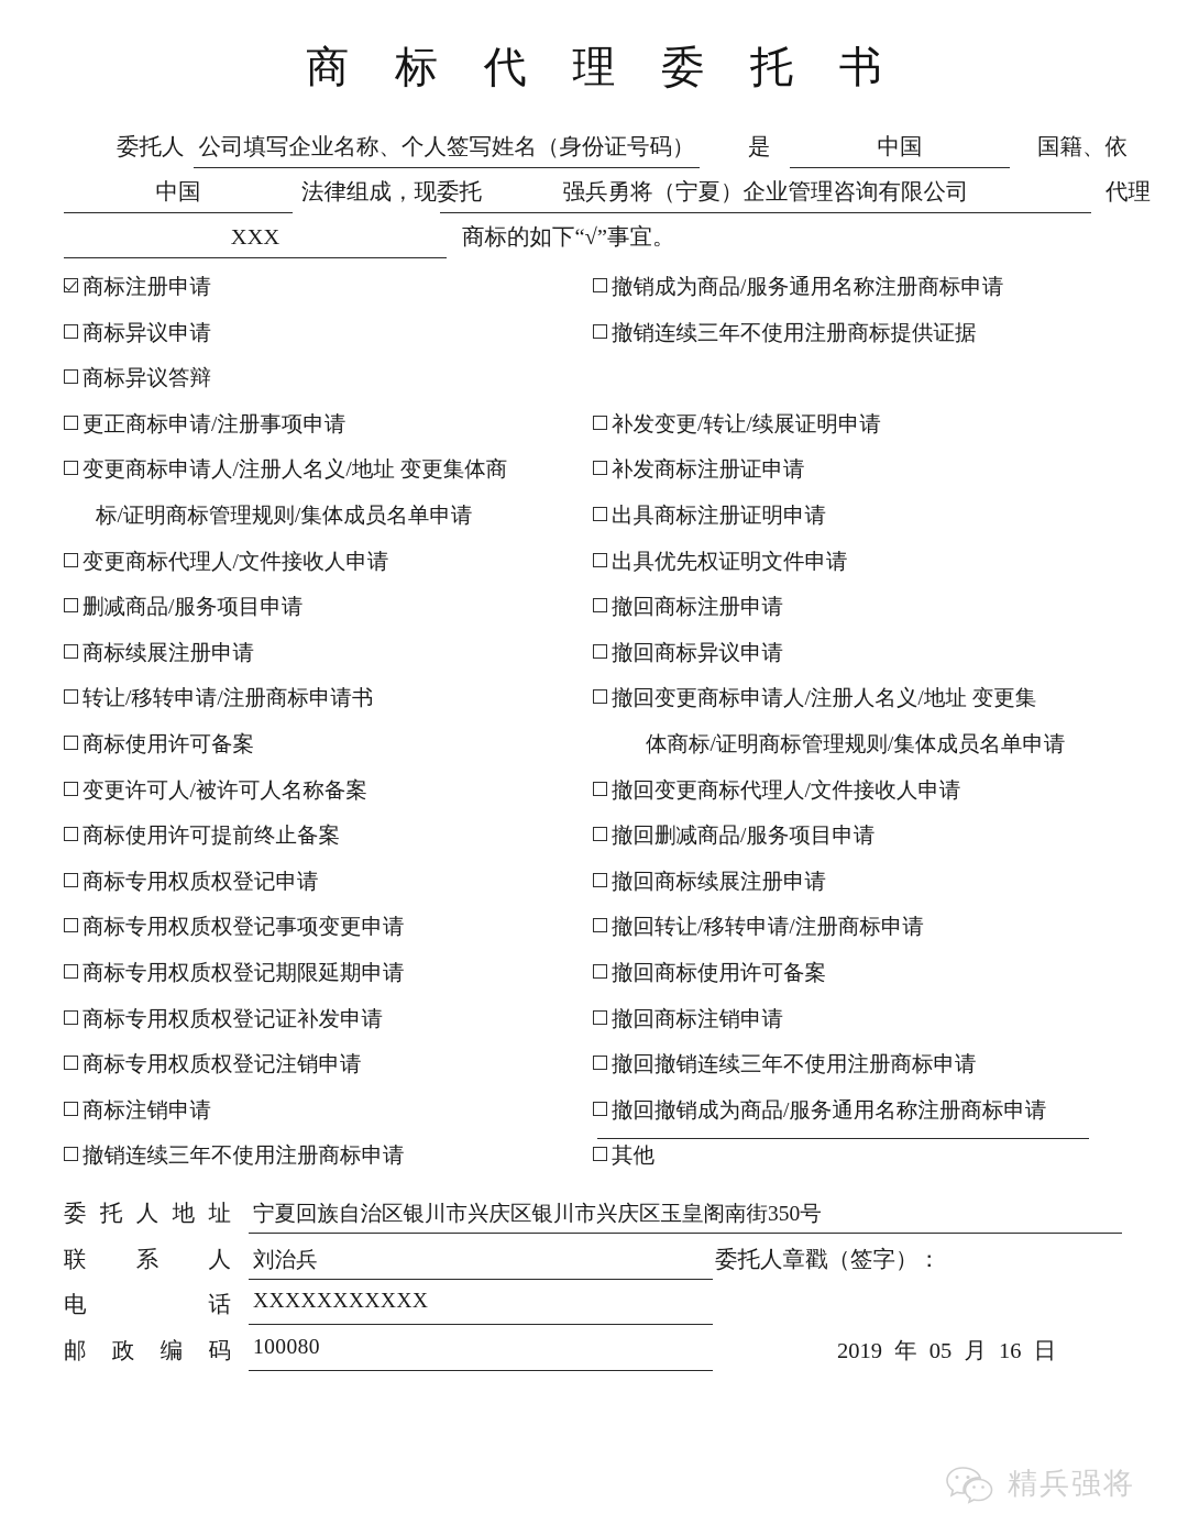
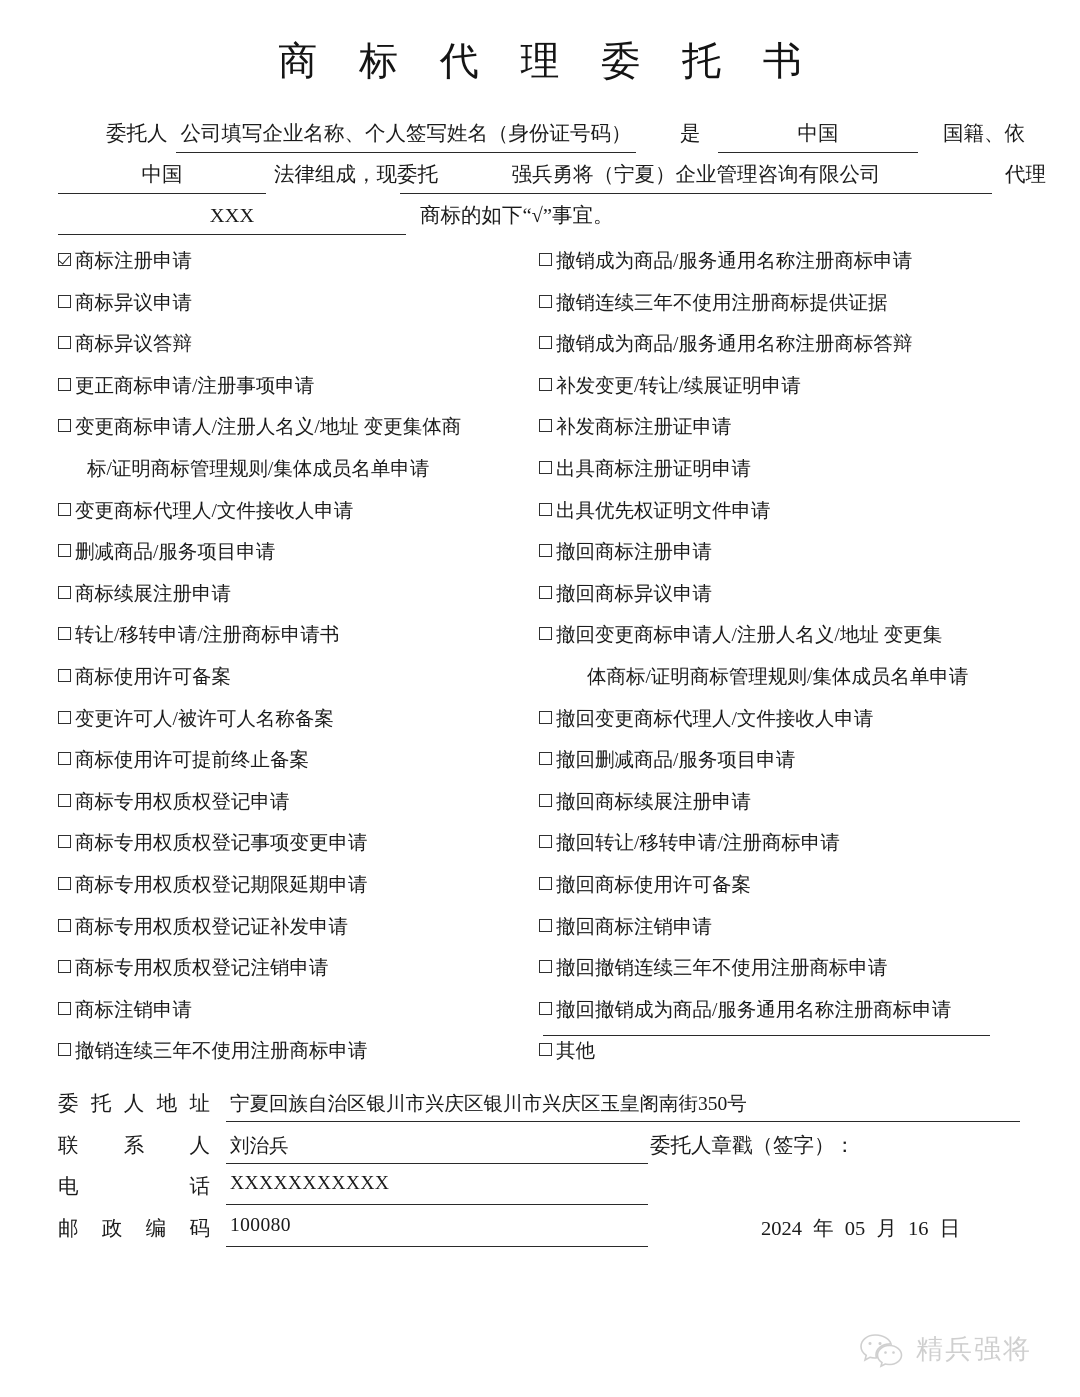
  商 标 代 理 委 托 书
  委托人
  公司填写企业名称、个人签写姓名（身份证号码）
  是
  中国
  国籍、依
  中国
  法律组成，现委托
  强兵勇将（宁夏）企业管理咨询有限公司
  代理
  XXX
  商标的如下“√”事宜。
  商标注册申请
  撤销成为商品/服务通用名称注册商标申请
  商标异议申请
  撤销连续三年不使用注册商标提供证据
  商标异议答辩
+ 撤销成为商品/服务通用名称注册商标答辩
  更正商标申请/注册事项申请
  补发变更/转让/续展证明申请
  变更商标申请人/注册人名义/地址 变更集体商
  补发商标注册证申请
  标/证明商标管理规则/集体成员名单申请
  出具商标注册证明申请
  变更商标代理人/文件接收人申请
  出具优先权证明文件申请
  删减商品/服务项目申请
  撤回商标注册申请
  商标续展注册申请
  撤回商标异议申请
  转让/移转申请/注册商标申请书
  撤回变更商标申请人/注册人名义/地址 变更集
  商标使用许可备案
  体商标/证明商标管理规则/集体成员名单申请
  变更许可人/被许可人名称备案
  撤回变更商标代理人/文件接收人申请
  商标使用许可提前终止备案
  撤回删减商品/服务项目申请
  商标专用权质权登记申请
  撤回商标续展注册申请
  商标专用权质权登记事项变更申请
  撤回转让/移转申请/注册商标申请
  商标专用权质权登记期限延期申请
  撤回商标使用许可备案
  商标专用权质权登记证补发申请
  撤回商标注销申请
  商标专用权质权登记注销申请
  撤回撤销连续三年不使用注册商标申请
  商标注销申请
  撤回撤销成为商品/服务通用名称注册商标申请
  撤销连续三年不使用注册商标申请
  其他
  委
  托
  人
  地
  址
  宁夏回族自治区银川市兴庆区银川市兴庆区玉皇阁南街350号
  联
  系
  人
  刘治兵
  委托人章戳（签字）：
  电
  话
  XXXXXXXXXXX
  邮
  政
  编
  码
  100080
- 2019 年 05 月 16 日
+ 2024 年 05 月 16 日
  精兵强将
